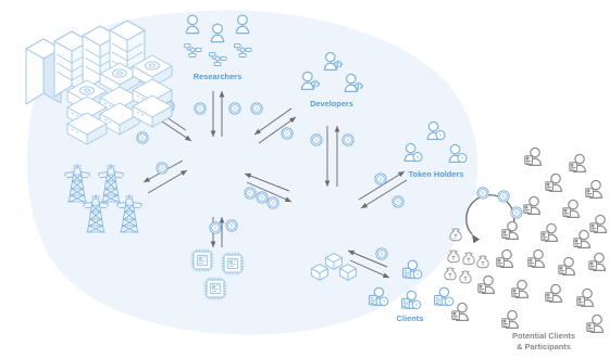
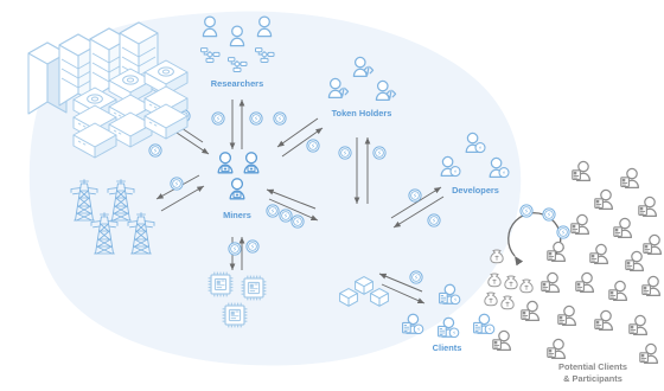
  Researchers
- Developers
+ Token Holders
+ Miners
- Token Holders
+ Developers
  Clients
  Potential Clients
  & Participants
